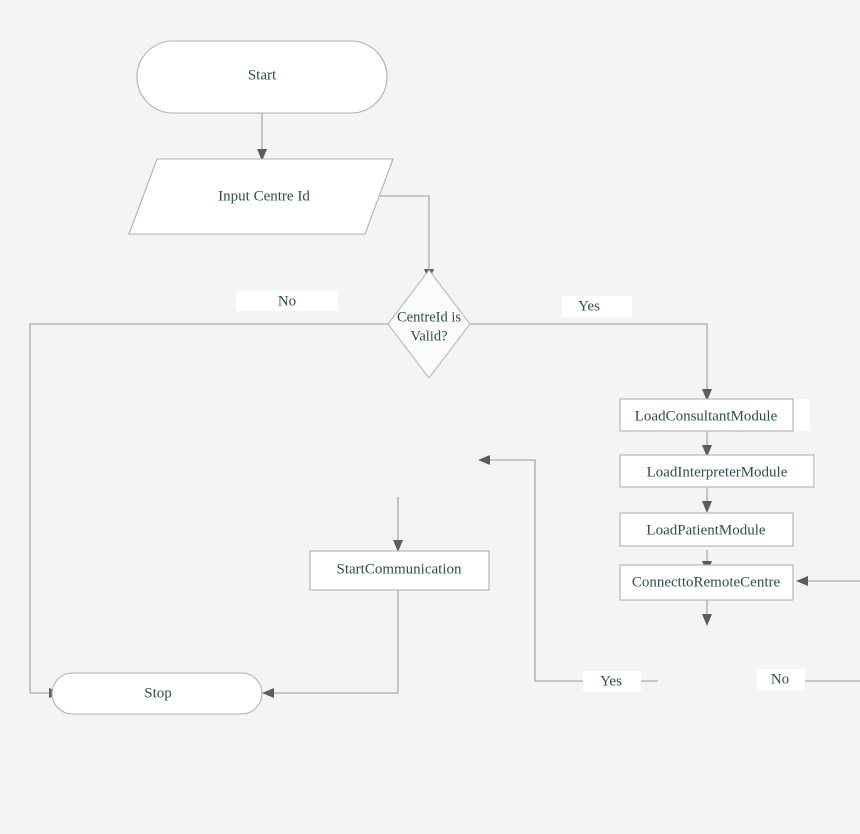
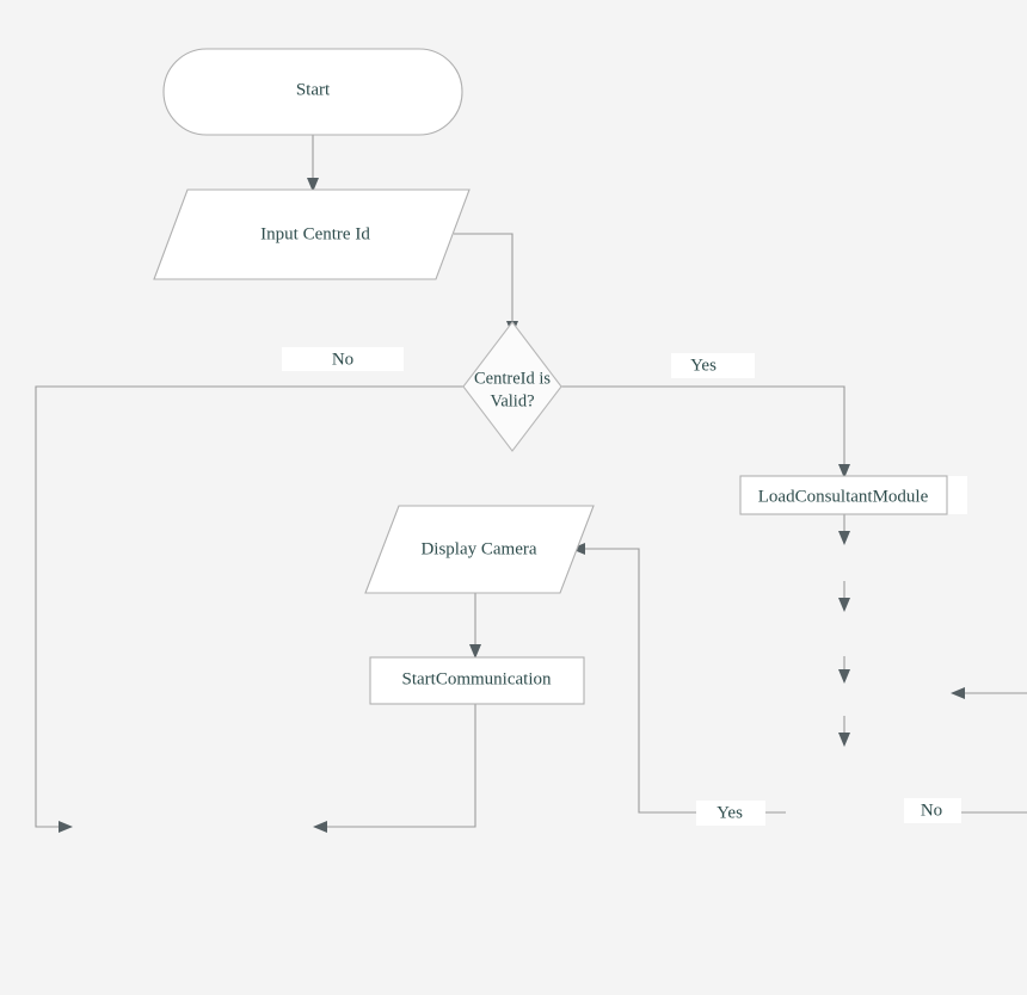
  Start
  Input Centre Id
  CentreId is
  Valid?
  No
  Yes
  LoadConsultantModule
- LoadInterpreterModule
- LoadPatientModule
- ConnecttoRemoteCentre
  Yes
  No
+ Display Camera
  StartCommunication
- Stop
